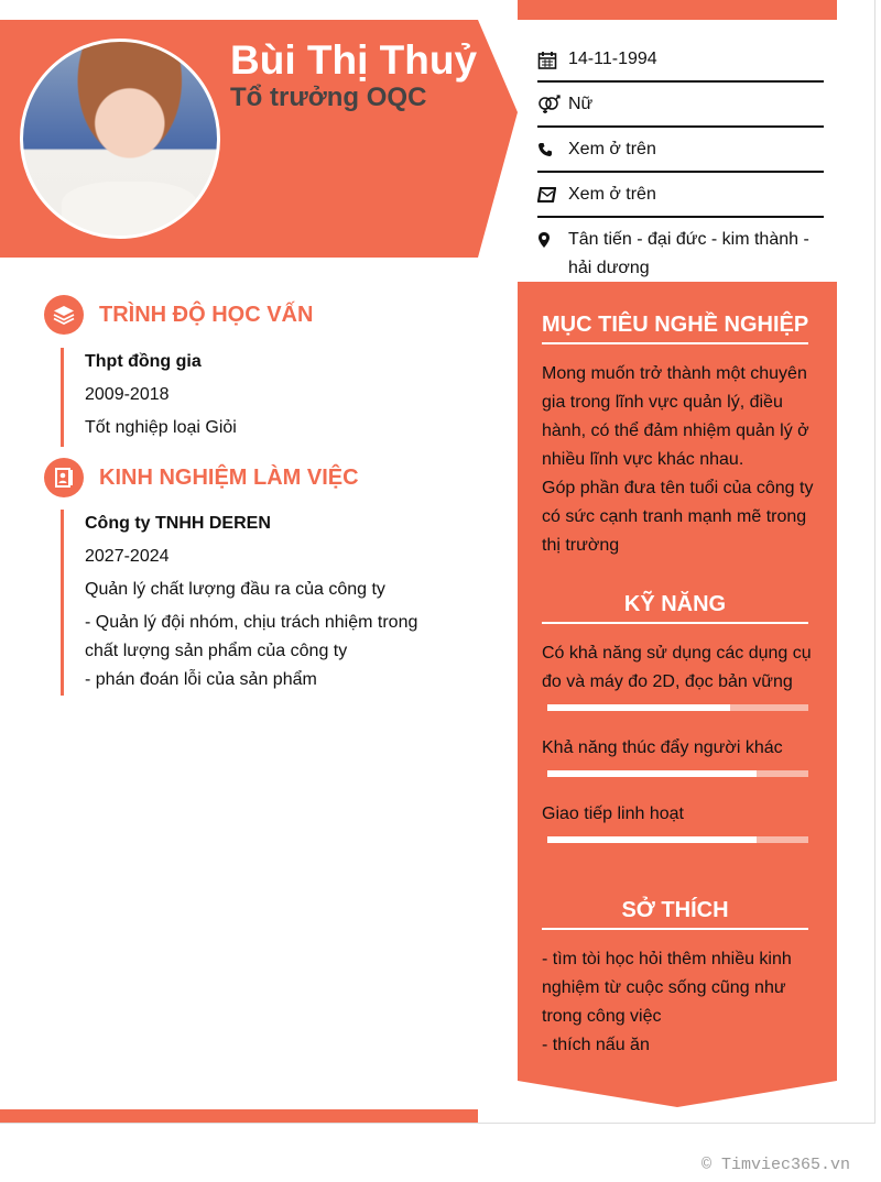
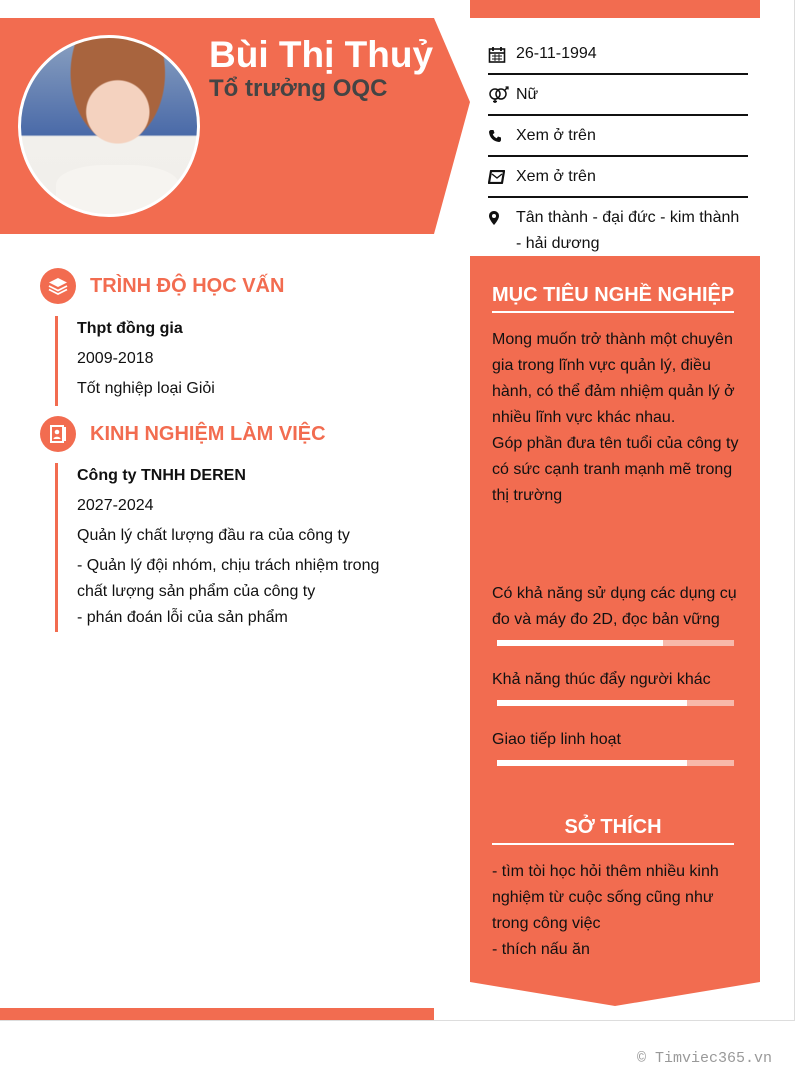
  Bùi Thị Thuỷ
  Tổ trưởng OQC
- 14-11-1994
+ 26-11-1994
  Nữ
  Xem ở trên
  Xem ở trên
- Tân tiến - đại đức - kim thành - hải dương
+ Tân thành - đại đức - kim thành - hải dương
  TRÌNH ĐỘ HỌC VẤN
  Thpt đồng gia
  2009-2018
  Tốt nghiệp loại Giỏi
  KINH NGHIỆM LÀM VIỆC
  Công ty TNHH DEREN
  2027-2024
  Quản lý chất lượng đầu ra của công ty
  - Quản lý đội nhóm, chịu trách nhiệm trong chất lượng sản phẩm của công ty
  - phán đoán lỗi của sản phẩm
  MỤC TIÊU NGHỀ NGHIỆP
  Mong muốn trở thành một chuyên gia trong lĩnh vực quản lý, điều hành, có thể đảm nhiệm quản lý ở nhiều lĩnh vực khác nhau.
  Góp phần đưa tên tuổi của công ty có sức cạnh tranh mạnh mẽ trong thị trường
- KỸ NĂNG
  Có khả năng sử dụng các dụng cụ đo và máy đo 2D, đọc bản vững
  Khả năng thúc đẩy người khác
  Giao tiếp linh hoạt
  SỞ THÍCH
  - tìm tòi học hỏi thêm nhiều kinh nghiệm từ cuộc sống cũng như trong công việc
  - thích nấu ăn
  © Timviec365.vn
